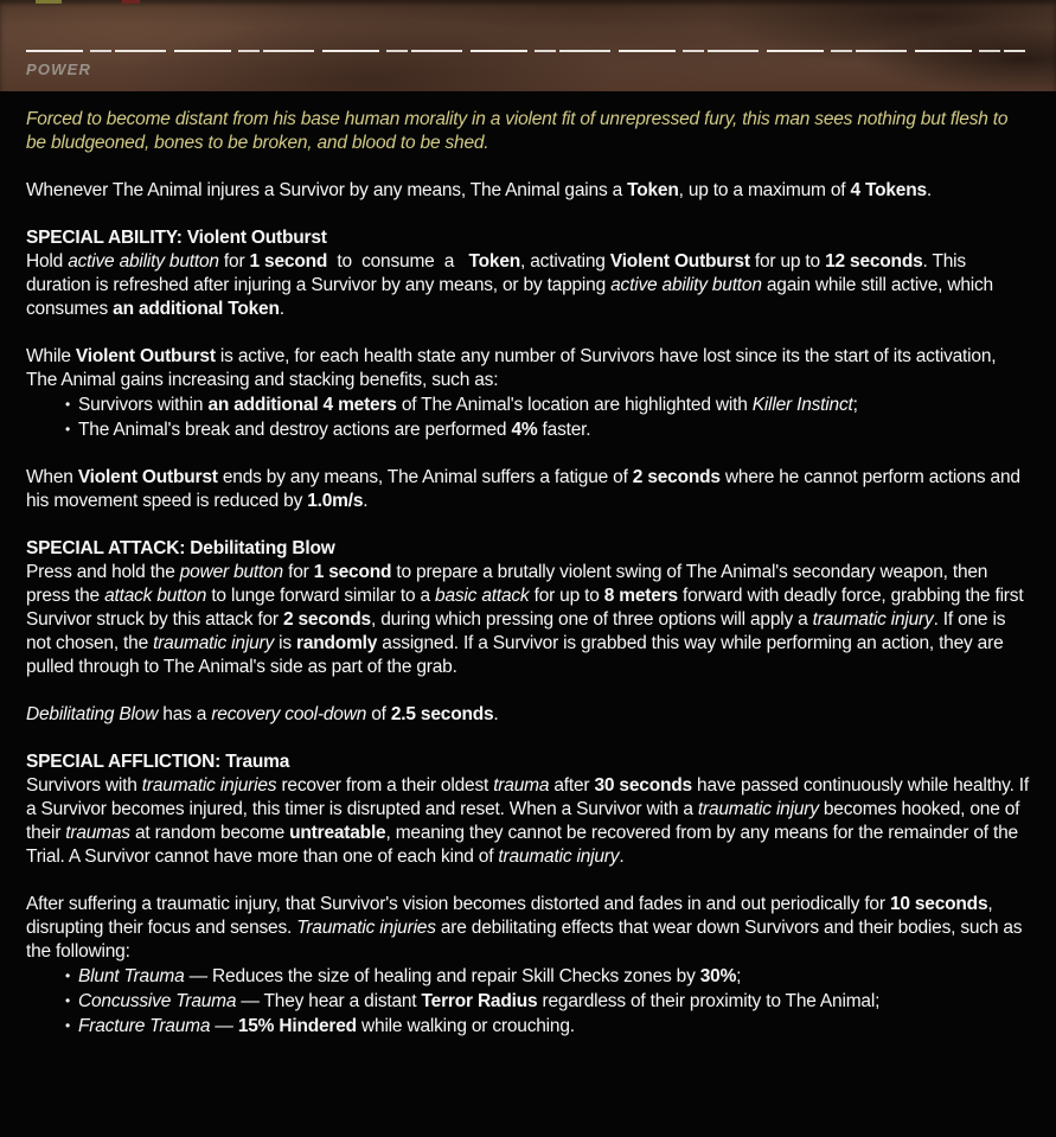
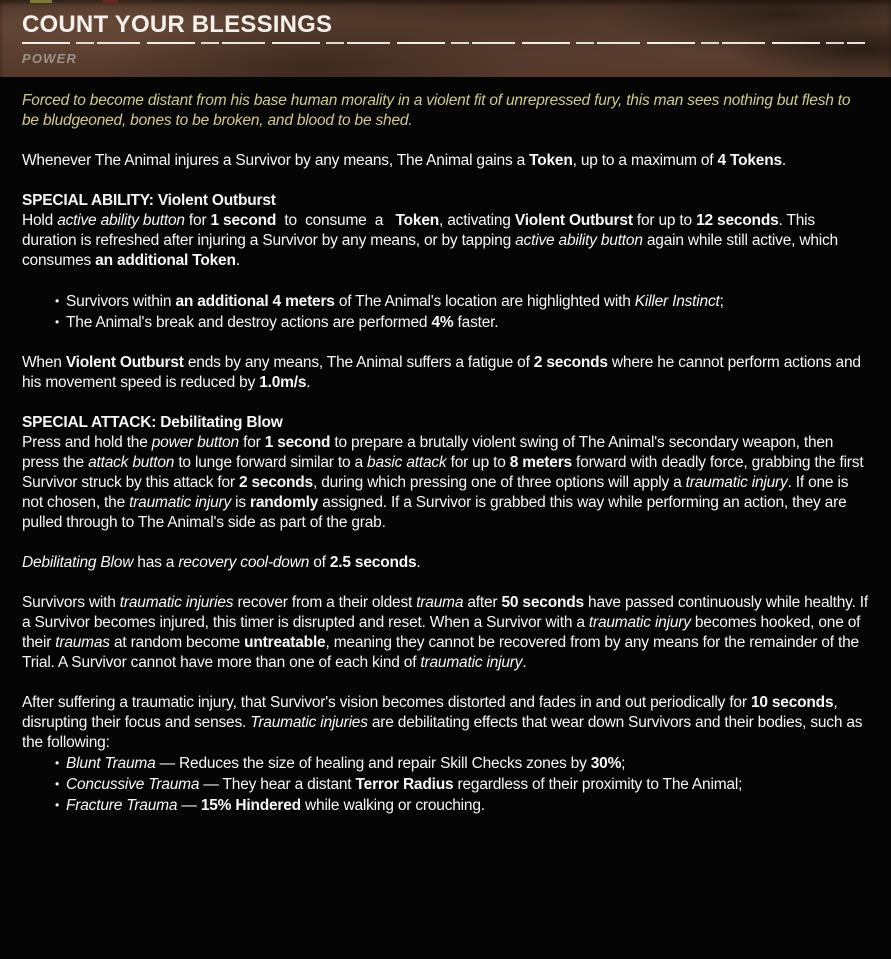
+ COUNT YOUR BLESSINGS
  POWER
  Forced to become distant from his base human morality in a violent fit of unrepressed fury, this man sees nothing but flesh to be bludgeoned, bones to be broken, and blood to be shed.
  Whenever The Animal injures a Survivor by any means, The Animal gains a Token, up to a maximum of 4 Tokens.
  SPECIAL ABILITY: Violent Outburst
  Hold active ability button for 1 second to consume a Token, activating Violent Outburst for up to 12 seconds. This duration is refreshed after injuring a Survivor by any means, or by tapping active ability button again while still active, which consumes an additional Token.
- While Violent Outburst is active, for each health state any number of Survivors have lost since its the start of its activation, The Animal gains increasing and stacking benefits, such as:
  • Survivors within an additional 4 meters of The Animal's location are highlighted with Killer Instinct;
  • The Animal's break and destroy actions are performed 4% faster.
  When Violent Outburst ends by any means, The Animal suffers a fatigue of 2 seconds where he cannot perform actions and his movement speed is reduced by 1.0m/s.
  SPECIAL ATTACK: Debilitating Blow
  Press and hold the power button for 1 second to prepare a brutally violent swing of The Animal's secondary weapon, then press the attack button to lunge forward similar to a basic attack for up to 8 meters forward with deadly force, grabbing the first Survivor struck by this attack for 2 seconds, during which pressing one of three options will apply a traumatic injury. If one is not chosen, the traumatic injury is randomly assigned. If a Survivor is grabbed this way while performing an action, they are pulled through to The Animal's side as part of the grab.
  Debilitating Blow has a recovery cool-down of 2.5 seconds.
- SPECIAL AFFLICTION: Trauma
- Survivors with traumatic injuries recover from a their oldest trauma after 30 seconds have passed continuously while healthy. If a Survivor becomes injured, this timer is disrupted and reset. When a Survivor with a traumatic injury becomes hooked, one of their traumas at random become untreatable, meaning they cannot be recovered from by any means for the remainder of the Trial. A Survivor cannot have more than one of each kind of traumatic injury.
+ Survivors with traumatic injuries recover from a their oldest trauma after 50 seconds have passed continuously while healthy. If a Survivor becomes injured, this timer is disrupted and reset. When a Survivor with a traumatic injury becomes hooked, one of their traumas at random become untreatable, meaning they cannot be recovered from by any means for the remainder of the Trial. A Survivor cannot have more than one of each kind of traumatic injury.
  After suffering a traumatic injury, that Survivor's vision becomes distorted and fades in and out periodically for 10 seconds, disrupting their focus and senses. Traumatic injuries are debilitating effects that wear down Survivors and their bodies, such as the following:
  • Blunt Trauma — Reduces the size of healing and repair Skill Checks zones by 30%;
  • Concussive Trauma — They hear a distant Terror Radius regardless of their proximity to The Animal;
  • Fracture Trauma — 15% Hindered while walking or crouching.
